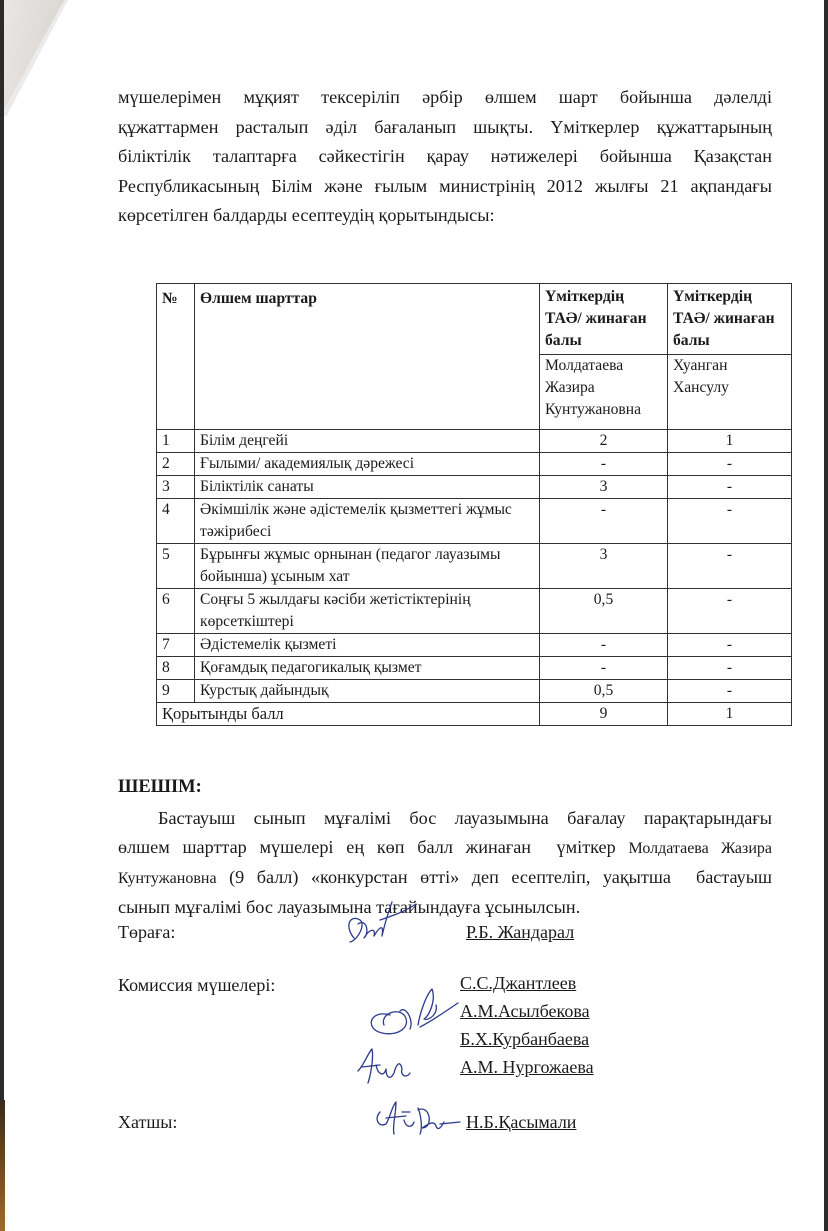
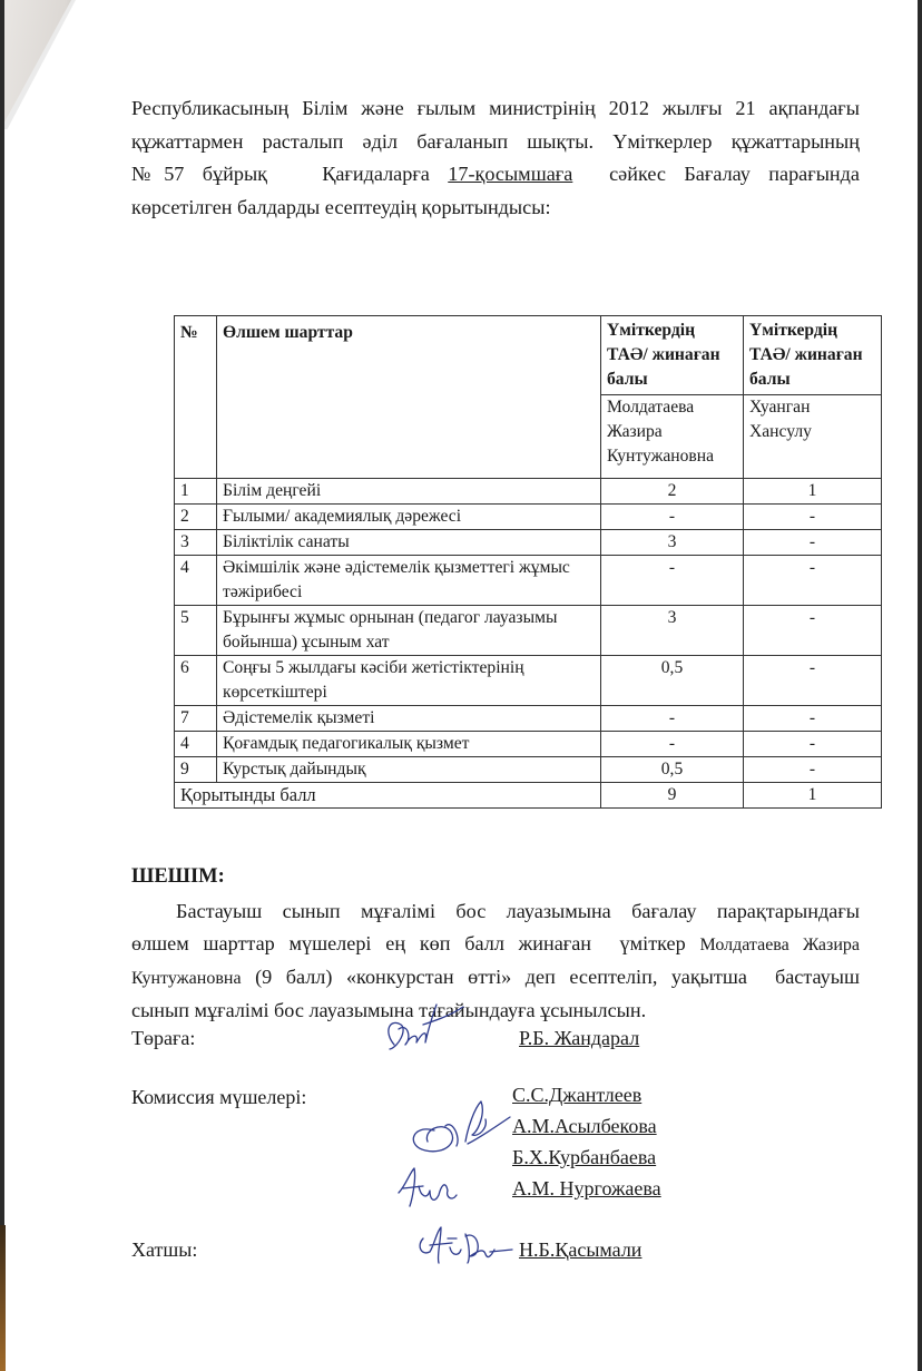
- мүшелерімен мұқият тексеріліп әрбір өлшем шарт бойынша дәлелді
- құжаттармен расталып әділ бағаланып шықты. Үміткерлер құжаттарының
+ Республикасының Білім және ғылым министрінің 2012 жылғы 21 ақпандағы
- біліктілік талаптарға сәйкестігін қарау нәтижелері бойынша Қазақстан
- Республикасының Білім және ғылым министрінің 2012 жылғы 21 ақпандағы
+ құжаттармен расталып әділ бағаланып шықты. Үміткерлер құжаттарының
+ №57 бұйрық Қағидаларға 17-қосымшаға сәйкес Бағалау парағында
  көрсетілген балдарды есептеудің қорытындысы:
  №	Өлшем шарттар	Үміткердің ТАӘ/ жинаған балы	Үміткердің ТАӘ/ жинаған балы
  Молдатаева Жазира Кунтужановна	Хуанган Хансулу
  1	Білім деңгейі	2	1
  2	Ғылыми/ академиялық дәрежесі	-	-
  3	Біліктілік санаты	3	-
  4	Әкімшілік және әдістемелік қызметтегі жұмыс тәжірибесі	-	-
  5	Бұрынғы жұмыс орнынан (педагог лауазымы бойынша) ұсыным хат	3	-
  6	Соңғы 5 жылдағы кәсіби жетістіктерінің көрсеткіштері	0,5	-
  7	Әдістемелік қызметі	-	-
- 8	Қоғамдық педагогикалық қызмет	-	-
+ 4	Қоғамдық педагогикалық қызмет	-	-
  9	Курстық дайындық	0,5	-
  Қорытынды балл	9	1
  ШЕШІМ:
  Бастауыш сынып мұғалімі бос лауазымына бағалау парақтарындағы
  өлшем шарттар мүшелері ең көп балл жинаған үміткер Молдатаева Жазира
  Кунтужановна (9 балл) «конкурстан өтті» деп есептеліп, уақытша бастауыш
  сынып мұғалімі бос лауазымына тағайындауға ұсынылсын.
  Төраға:
  Р.Б. Жандарал
  Комиссия мүшелері:
  С.С.Джантлеев
  А.М.Асылбекова
  Б.Х.Курбанбаева
  А.М. Нургожаева
  Хатшы:
  Н.Б.Қасымали
